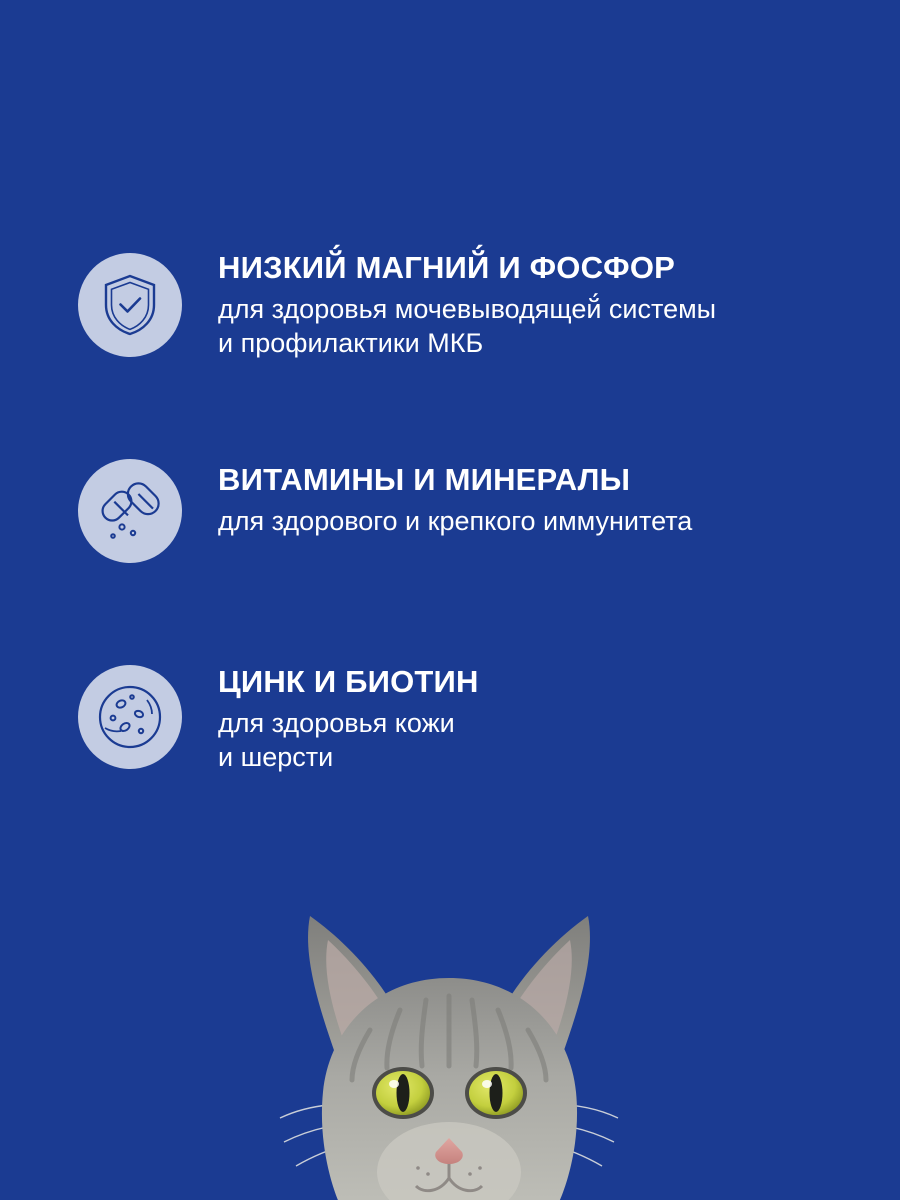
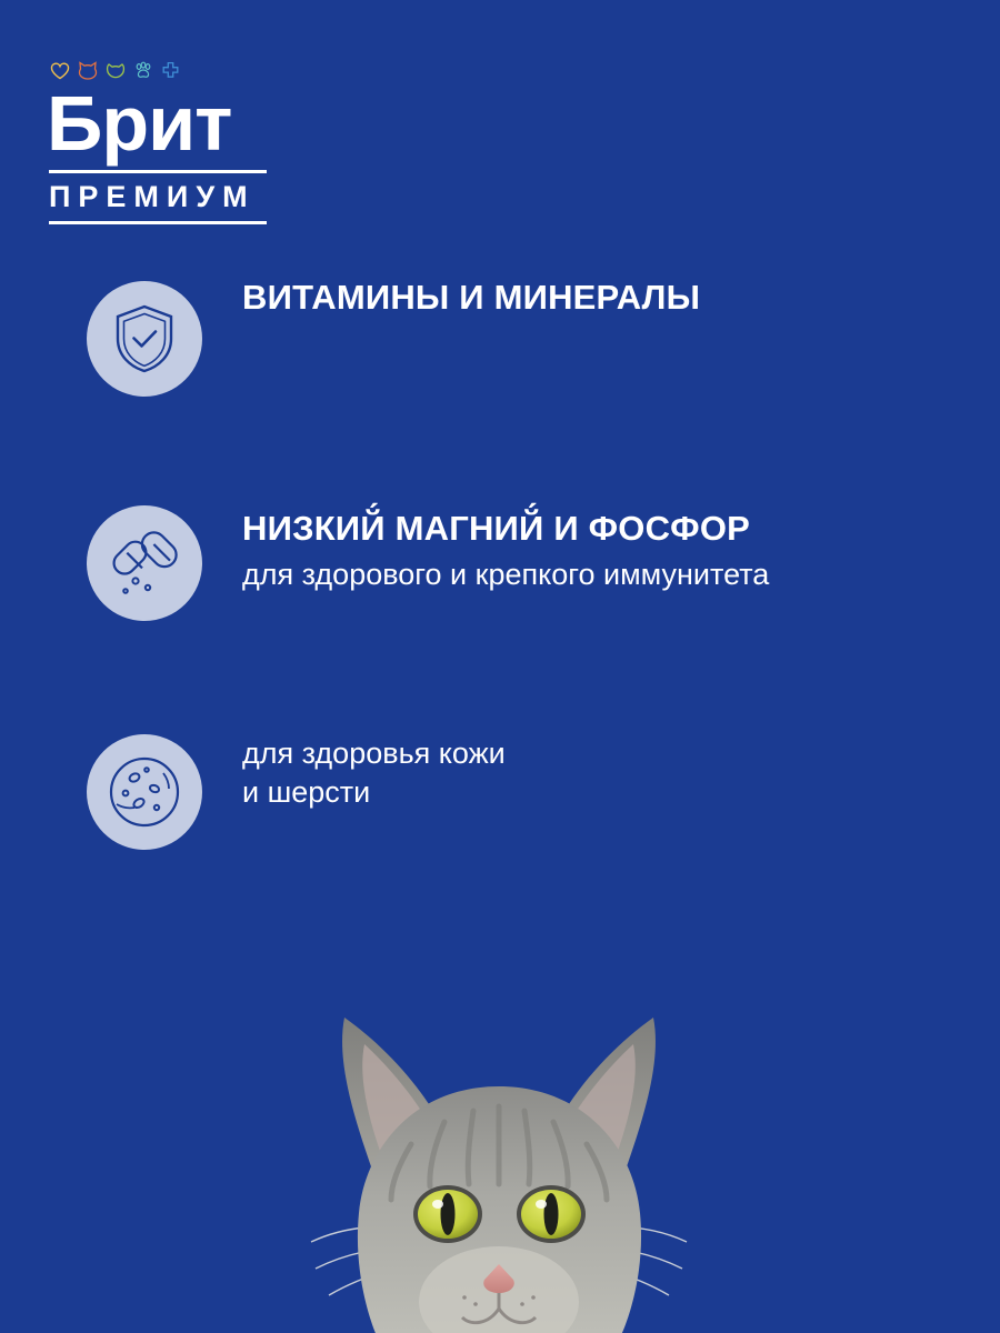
+ Брит
+ ПРЕМИУМ
- НИЗКИЙ́ МАГНИЙ́ И ФОСФОР
+ ВИТАМИНЫ И МИНЕРАЛЫ
- для здоровья мочевыводящей́ системы
- и профилактики МКБ
- ВИТАМИНЫ И МИНЕРАЛЫ
+ НИЗКИЙ́ МАГНИЙ́ И ФОСФОР
  для здорового и крепкого иммунитета
- ЦИНК И БИОТИН
  для здоровья кожи
  и шерсти
